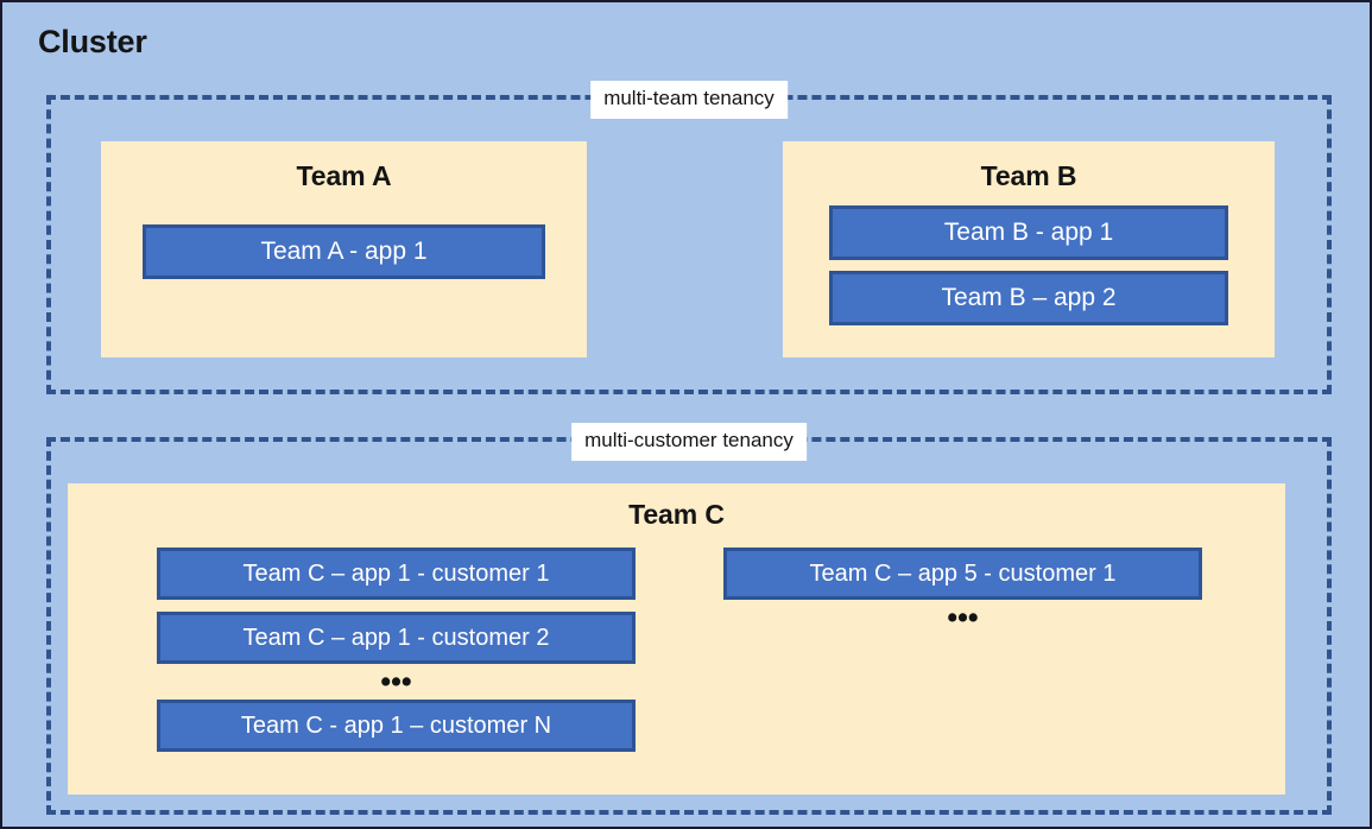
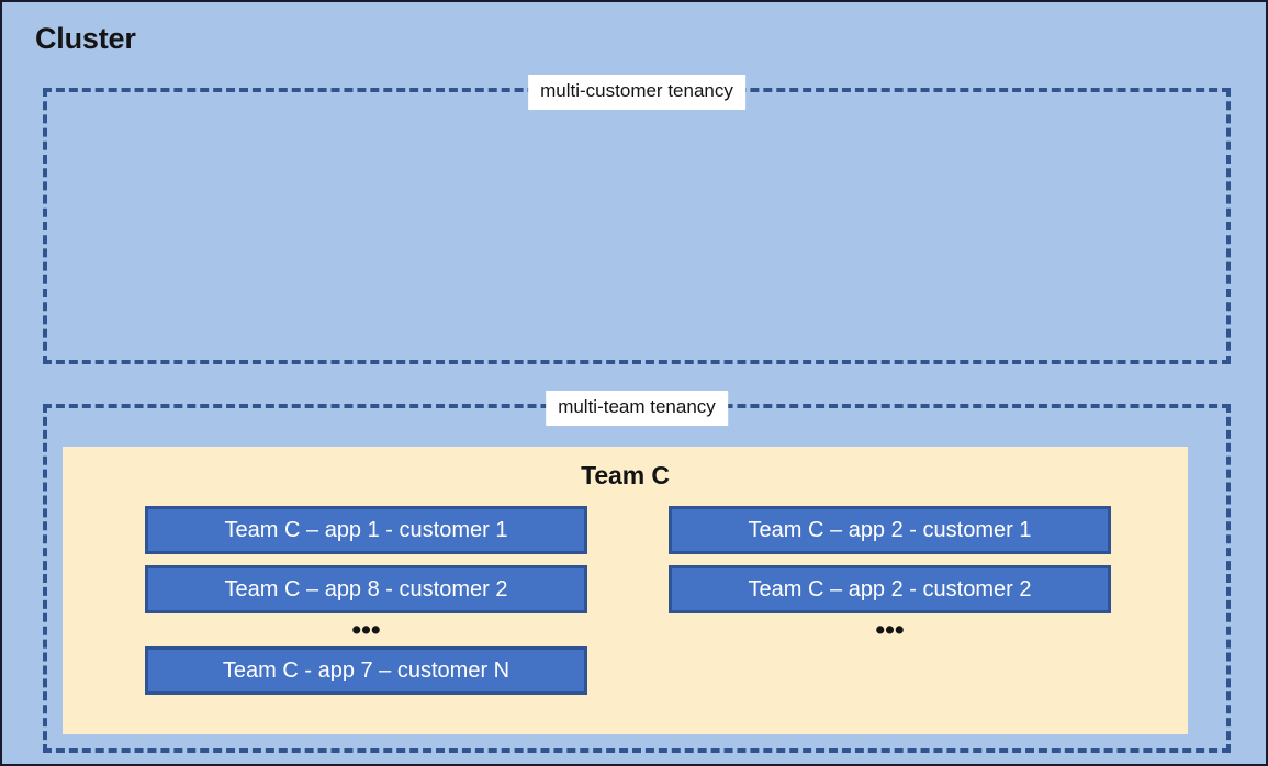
  Cluster
- multi-team tenancy
+ multi-customer tenancy
- Team A
- Team A - app 1
- Team B
- Team B - app 1
- Team B – app 2
- multi-customer tenancy
+ multi-team tenancy
  Team C
  Team C – app 1 - customer 1
- Team C – app 1 - customer 2
+ Team C – app 8 - customer 2
  •••
- Team C - app 1 – customer N
+ Team C - app 7 – customer N
- Team C – app 5 - customer 1
+ Team C – app 2 - customer 1
+ Team C – app 2 - customer 2
  •••
